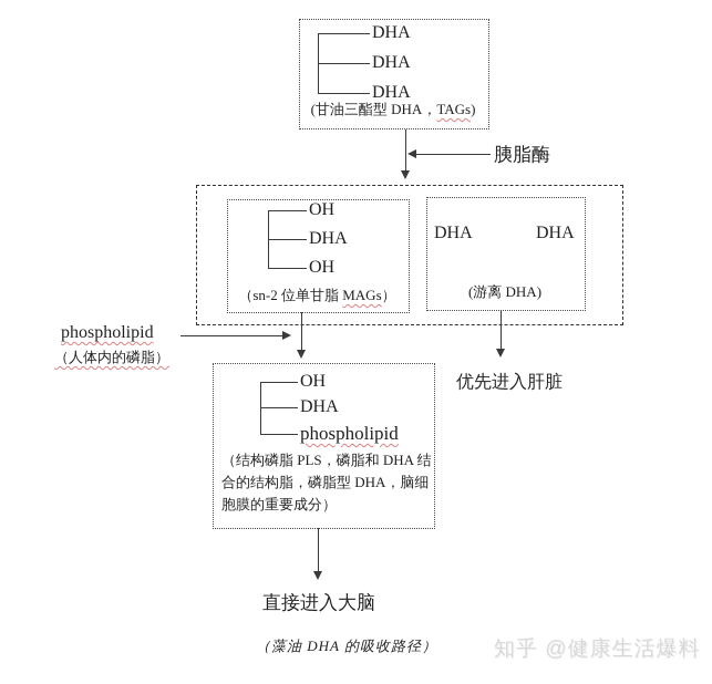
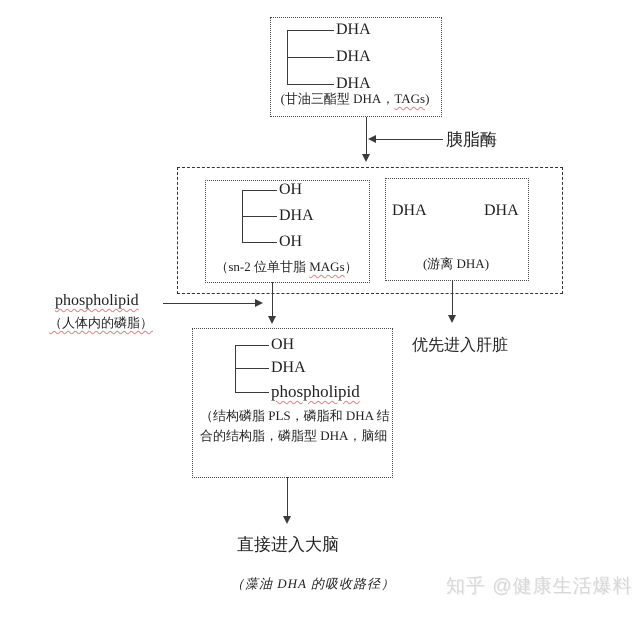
  DHA
  DHA
  DHA
  (甘油三酯型 DHA，TAGs)
  胰脂酶
  OH
  DHA
  OH
  （sn-2 位单甘脂 MAGs）
  DHA
  DHA
  (游离 DHA)
  phospholipid
  （人体内的磷脂）
  优先进入肝脏
  OH
  DHA
  phospholipid
  （结构磷脂 PLS，磷脂和 DHA 结
  合的结构脂，磷脂型 DHA，脑细
- 胞膜的重要成分）
  直接进入大脑
  （藻油 DHA 的吸收路径）
  知乎 @健康生活爆料
